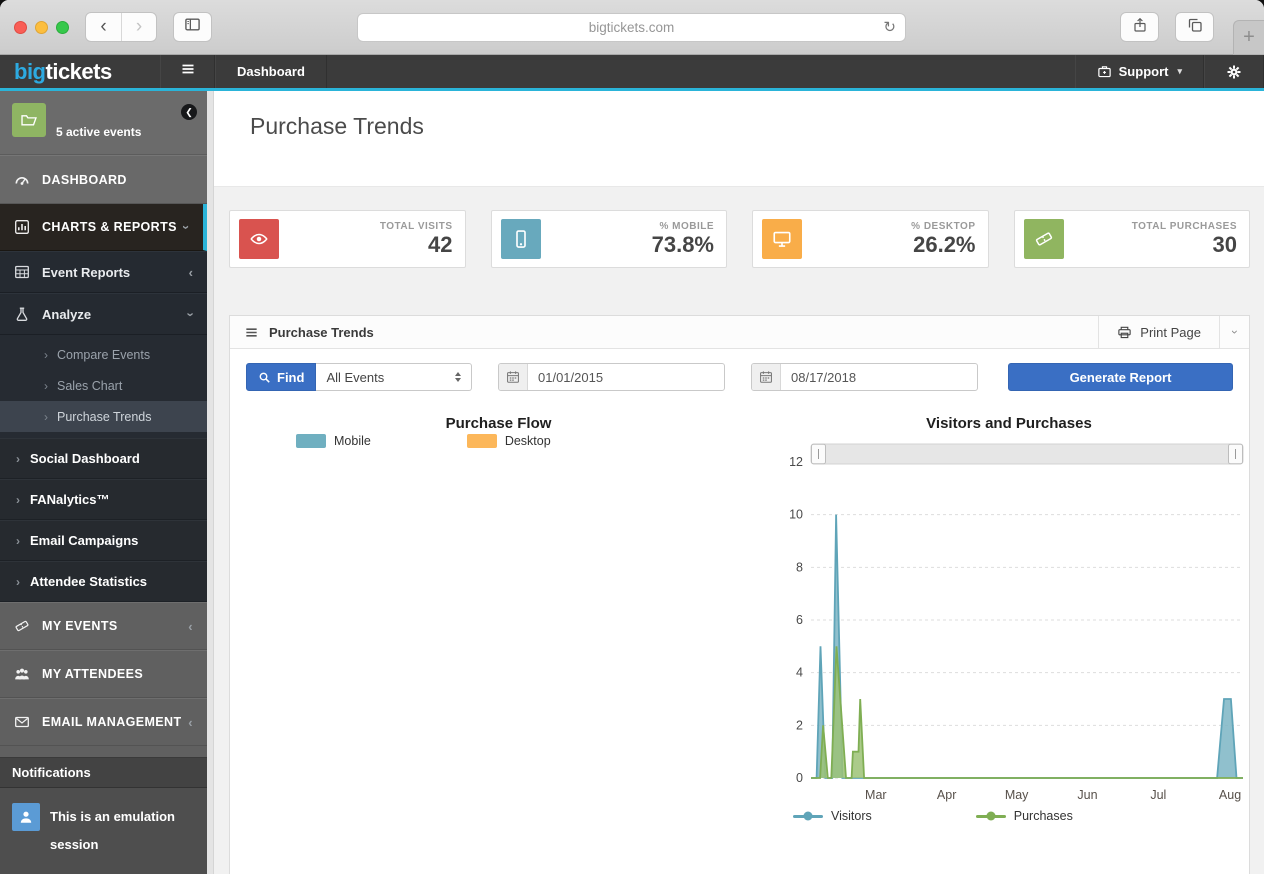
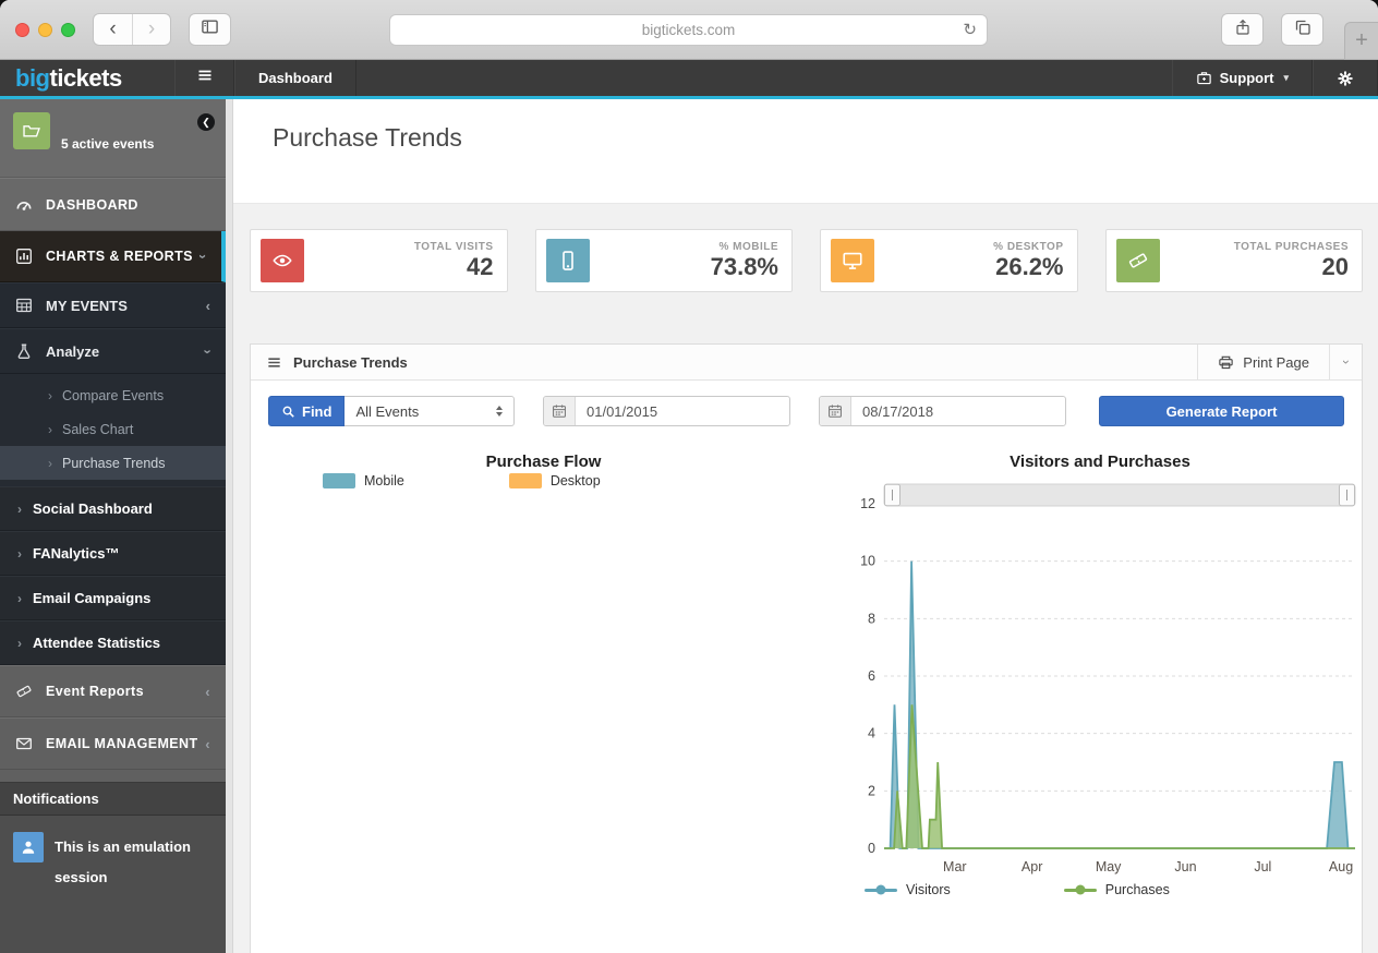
  ‹
  ›
  bigtickets.com
  ↻
  +
  big
  tickets
  Dashboard
  Support
  ▾
  5 active events
  ❮
  DASHBOARD
  CHARTS & REPORTS
- Event Reports
+ MY EVENTS
  ‹
  Analyze
  ›
  Compare Events
  ›
  Sales Chart
  ›
  Purchase Trends
  ›
  Social Dashboard
  ›
  FANalytics™
  ›
  Email Campaigns
  ›
  Attendee Statistics
- MY EVENTS
+ Event Reports
  ‹
- MY ATTENDEES
  EMAIL MANAGEMENT
  ‹
  Notifications
  This is an emulation session
  Purchase Trends
  TOTAL VISITS
  42
  % MOBILE
  73.8%
  % DESKTOP
  26.2%
  TOTAL PURCHASES
- 30
+ 20
  Purchase Trends
  Print Page
  Find
  All Events
  01/01/2015
  08/17/2018
  Generate Report
  Purchase Flow
  Mobile
  Desktop
  Visitors and Purchases
  0
  2
  4
  6
  8
  10
  12
  Mar
  Apr
  May
  Jun
  Jul
  Aug
  Visitors
  Purchases
